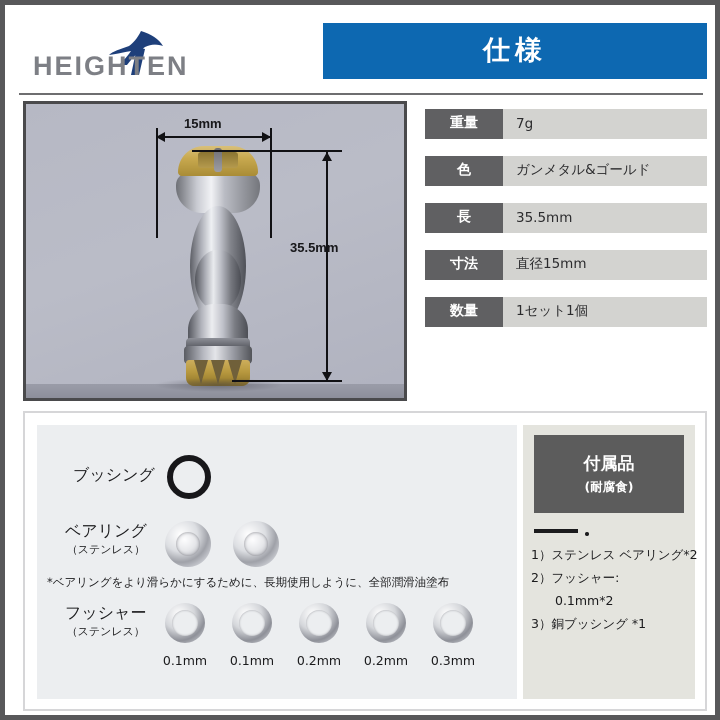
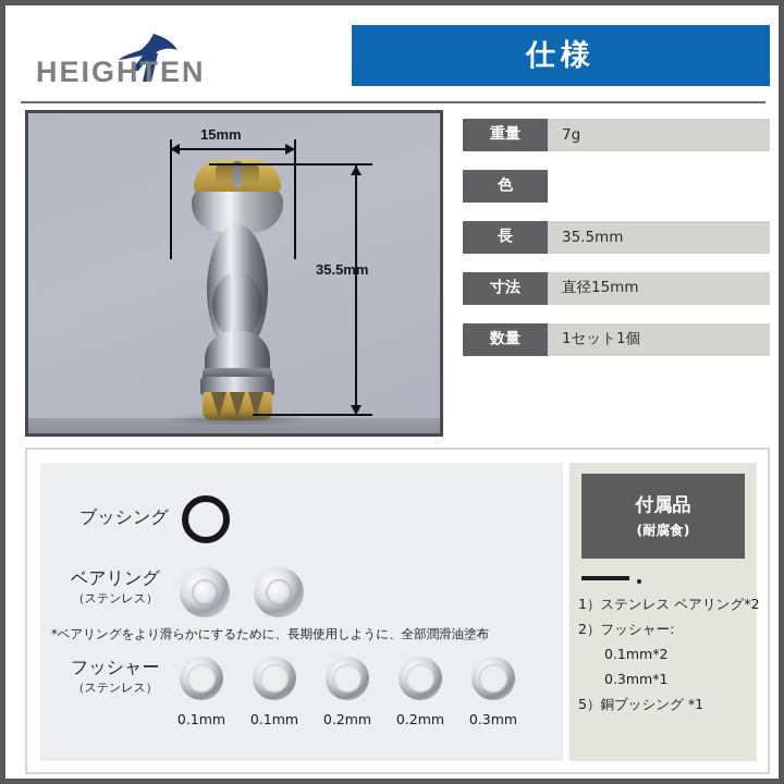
  HEIGHTEN
  仕様
  15mm
  35.5mm
  重量
  7g
  色
- ガンメタル&ゴールド
  長
  35.5mm
  寸法
  直径15mm
  数量
  1セット1個
  ブッシング
  ベアリング
  （ステンレス）
  *ベアリングをより滑らかにするために、長期使用しように、全部潤滑油塗布
  フッシャー
  （ステンレス）
  0.1mm
  0.1mm
  0.2mm
  0.2mm
  0.3mm
  付属品
  (耐腐食)
  1）ステンレス ベアリング*2
  2）フッシャー:
  0.1mm*2
+ 0.3mm*1
- 3）銅ブッシング *1
+ 5）銅ブッシング *1
